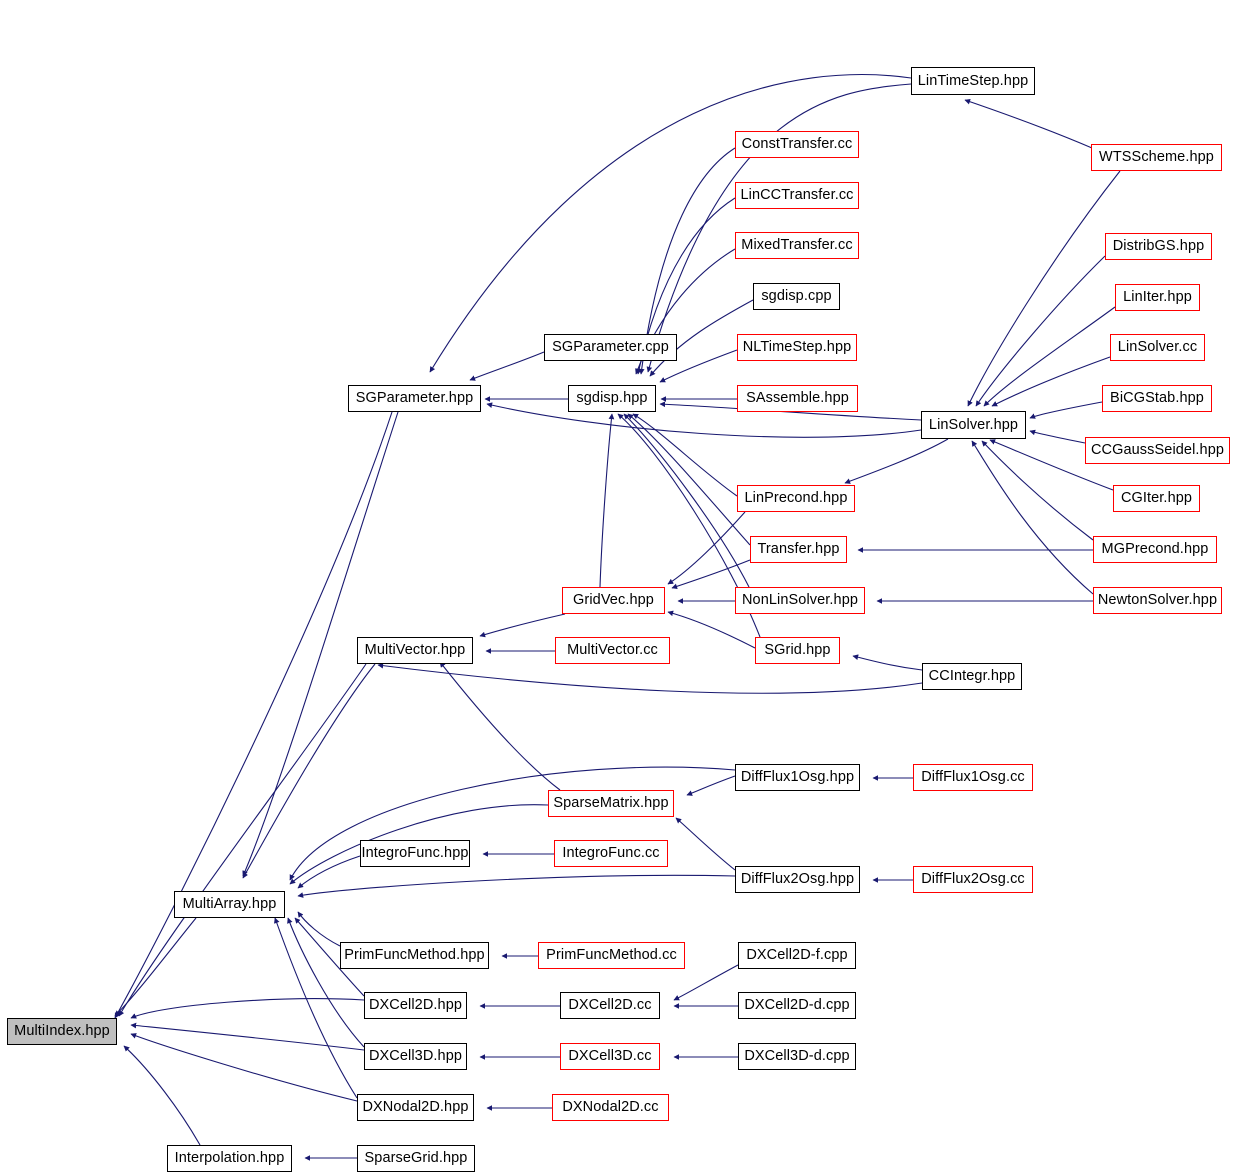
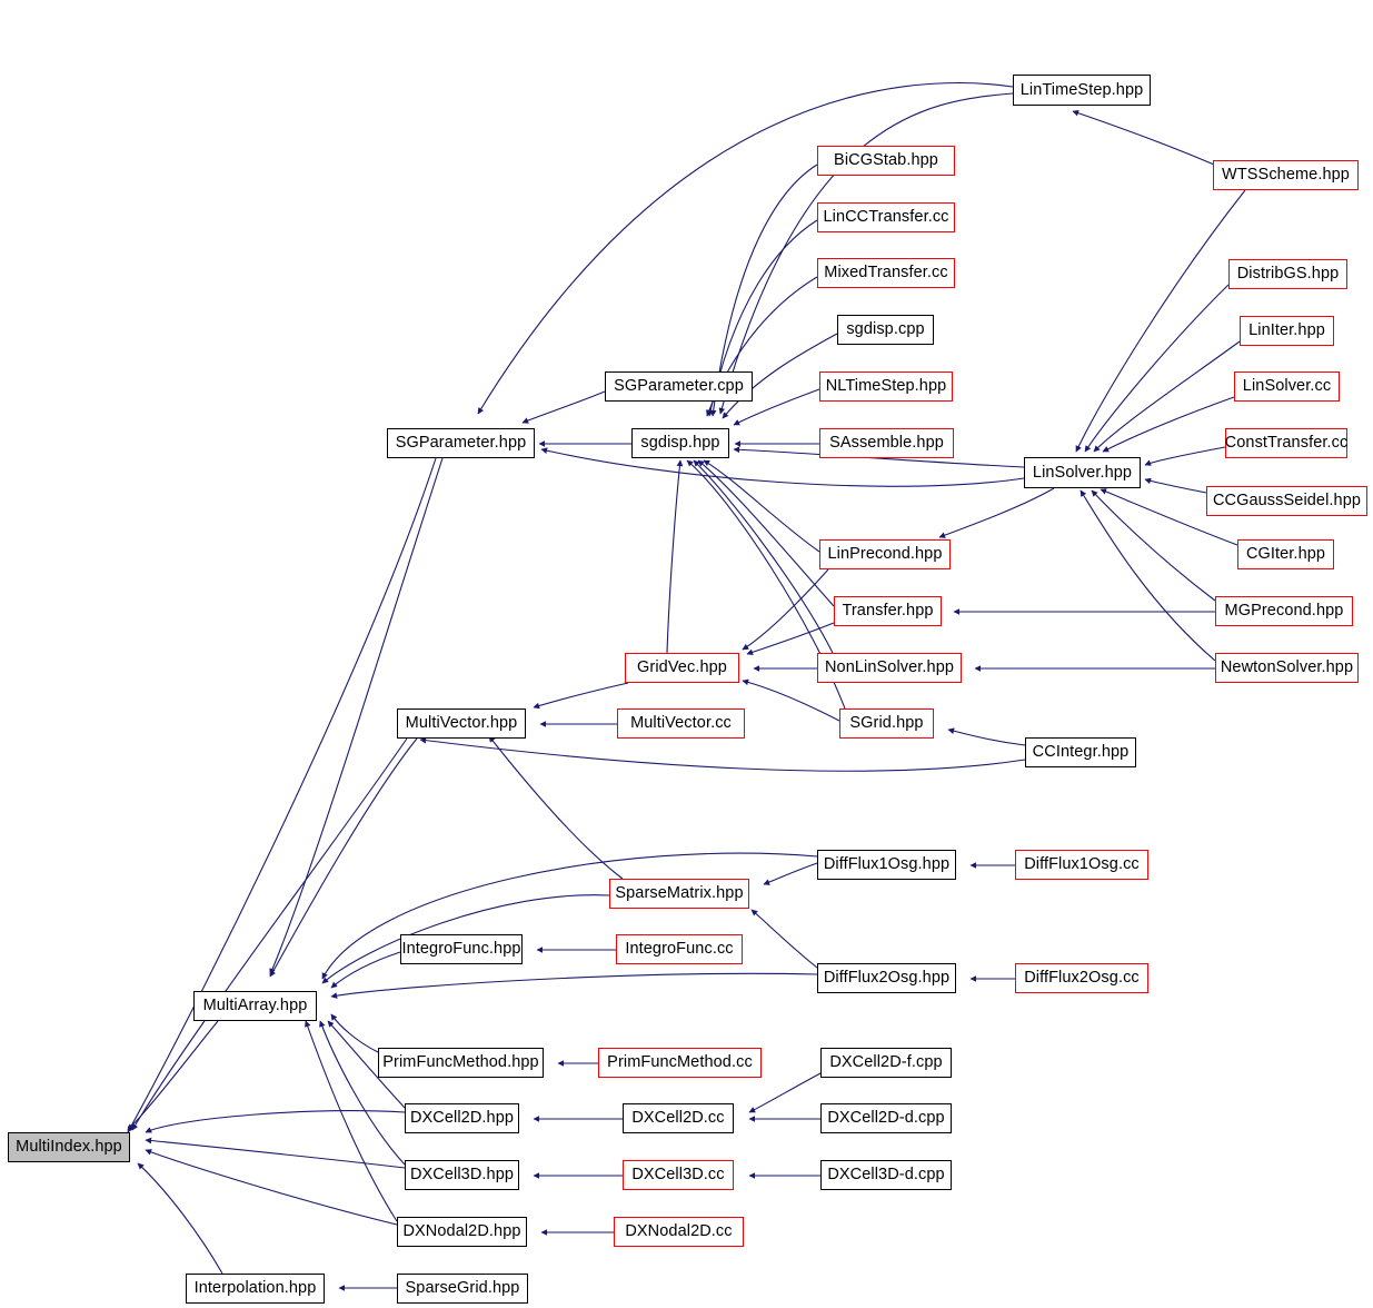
  LinTimeStep.hpp
  WTSScheme.hpp
- ConstTransfer.cc
+ BiCGStab.hpp
  LinCCTransfer.cc
  MixedTransfer.cc
  DistribGS.hpp
  sgdisp.cpp
  LinIter.hpp
  SGParameter.cpp
  NLTimeStep.hpp
  LinSolver.cc
  SGParameter.hpp
  sgdisp.hpp
  SAssemble.hpp
- BiCGStab.hpp
+ ConstTransfer.cc
  LinSolver.hpp
  CCGaussSeidel.hpp
  CGIter.hpp
  LinPrecond.hpp
  Transfer.hpp
  MGPrecond.hpp
  GridVec.hpp
  NonLinSolver.hpp
  NewtonSolver.hpp
  MultiVector.hpp
  MultiVector.cc
  SGrid.hpp
  CCIntegr.hpp
  DiffFlux1Osg.hpp
  DiffFlux1Osg.cc
  SparseMatrix.hpp
  IntegroFunc.hpp
  IntegroFunc.cc
  DiffFlux2Osg.hpp
  DiffFlux2Osg.cc
  MultiArray.hpp
  PrimFuncMethod.hpp
  PrimFuncMethod.cc
  DXCell2D-f.cpp
  DXCell2D.hpp
  DXCell2D.cc
  DXCell2D-d.cpp
  DXCell3D.hpp
  DXCell3D.cc
  DXCell3D-d.cpp
  MultiIndex.hpp
  DXNodal2D.hpp
  DXNodal2D.cc
  Interpolation.hpp
  SparseGrid.hpp
